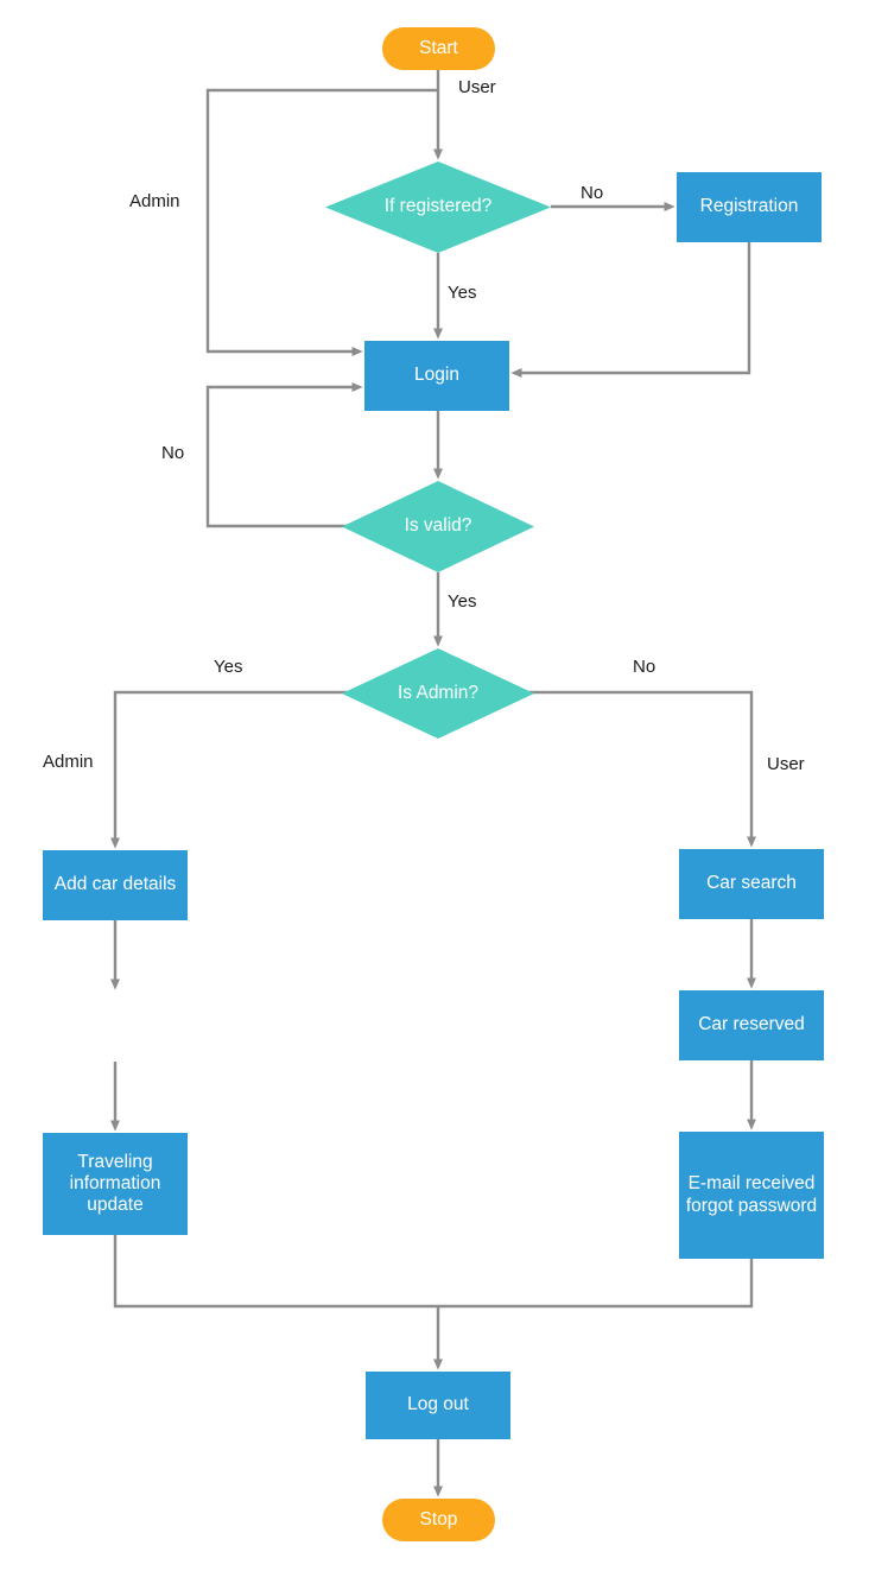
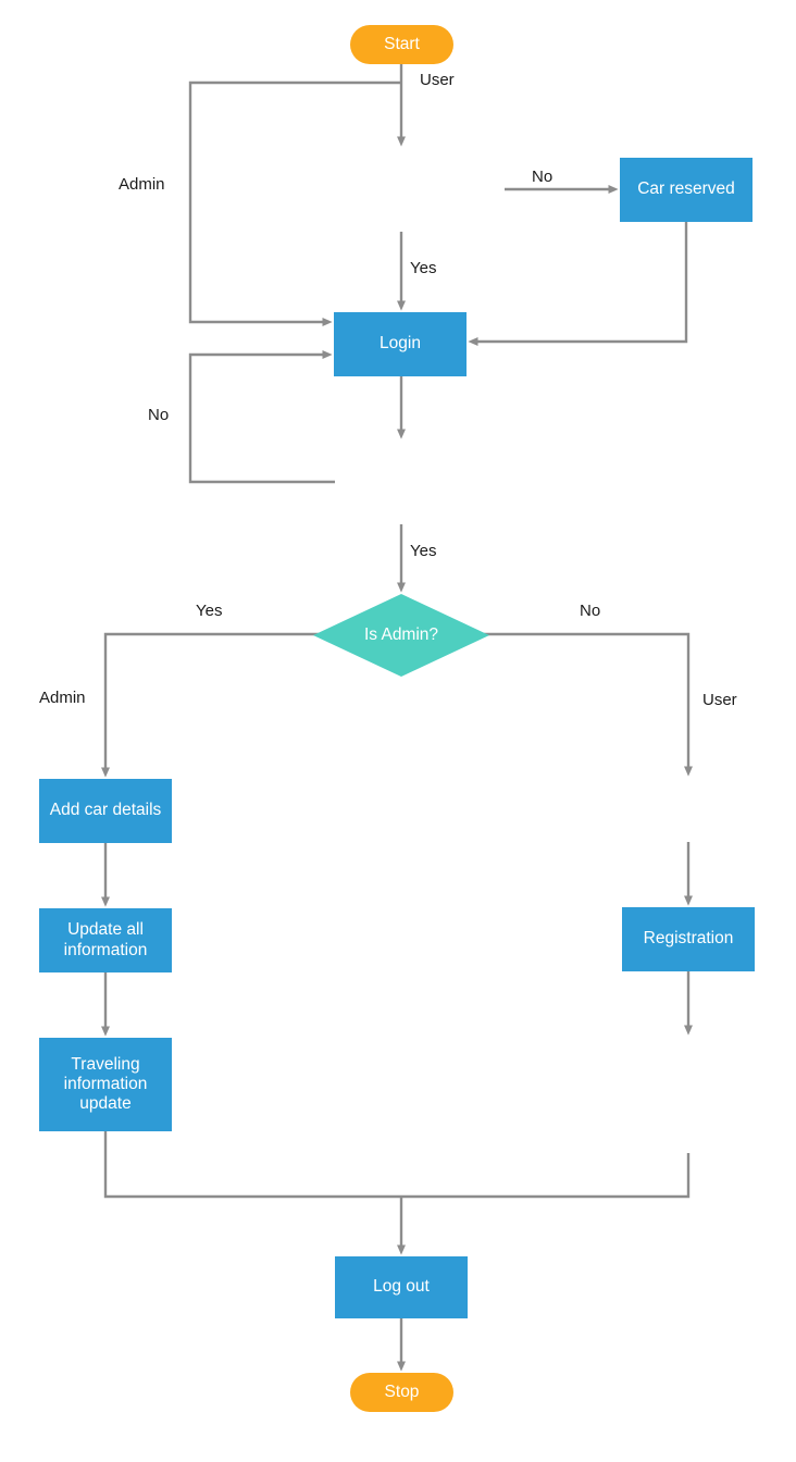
  Start
- If registered?
- Registration
+ Car reserved
  Login
- Is valid?
  Is Admin?
  Add car details
+ Update all information
  Traveling information update
- Car search
- Car reserved
+ Registration
- E-mail received forgot password
  Log out
  Stop
  User
  Admin
  No
  Yes
  No
  Yes
  Yes
  No
  Admin
  User
